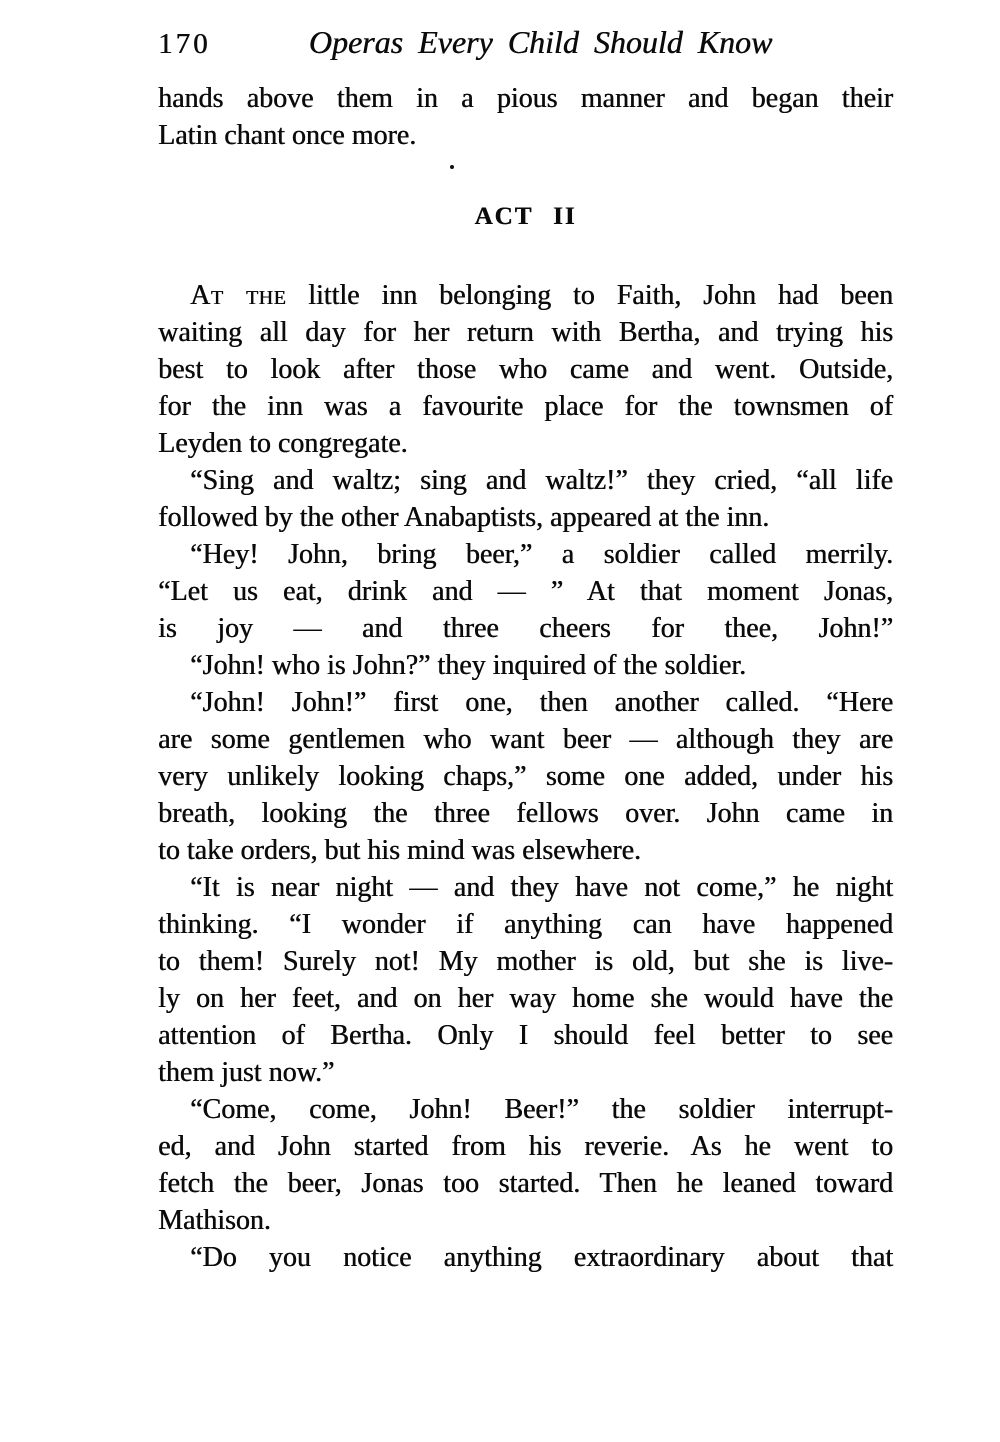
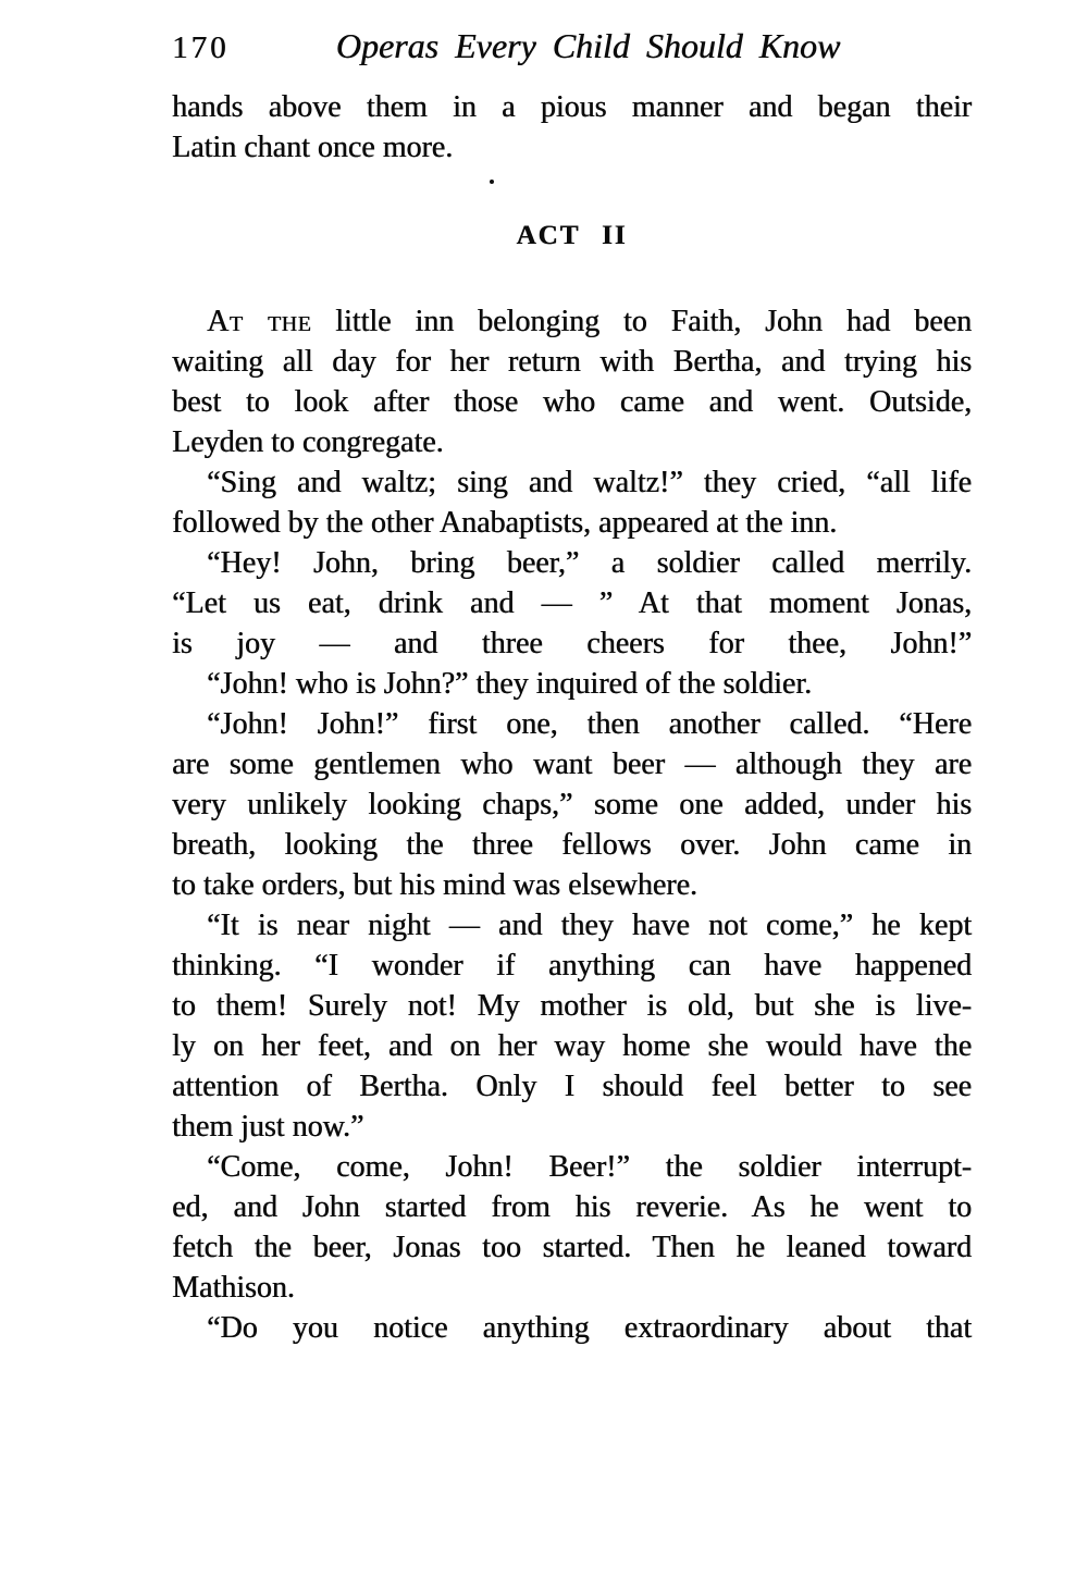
  170
  Operas Every Child Should Know
  hands above them in a pious manner and began their
  Latin chant once more.
  ACT II
  At the little inn belonging to Faith, John had been
  waiting all day for her return with Bertha, and trying his
  best to look after those who came and went. Outside,
- for the inn was a favourite place for the townsmen of
  Leyden to congregate.
  “Sing and waltz; sing and waltz!” they cried, “all life
  followed by the other Anabaptists, appeared at the inn.
  “Hey! John, bring beer,” a soldier called merrily.
  “Let us eat, drink and — ” At that moment Jonas,
  is joy — and three cheers for thee, John!”
  “John! who is John?” they inquired of the soldier.
  “John! John!” first one, then another called. “Here
  are some gentlemen who want beer — although they are
  very unlikely looking chaps,” some one added, under his
  breath, looking the three fellows over. John came in
  to take orders, but his mind was elsewhere.
- “It is near night — and they have not come,” he night
+ “It is near night — and they have not come,” he kept
  thinking. “I wonder if anything can have happened
  to them! Surely not! My mother is old, but she is live-
  ly on her feet, and on her way home she would have the
  attention of Bertha. Only I should feel better to see
  them just now.”
  “Come, come, John! Beer!” the soldier interrupt-
  ed, and John started from his reverie. As he went to
  fetch the beer, Jonas too started. Then he leaned toward
  Mathison.
  “Do you notice anything extraordinary about that
